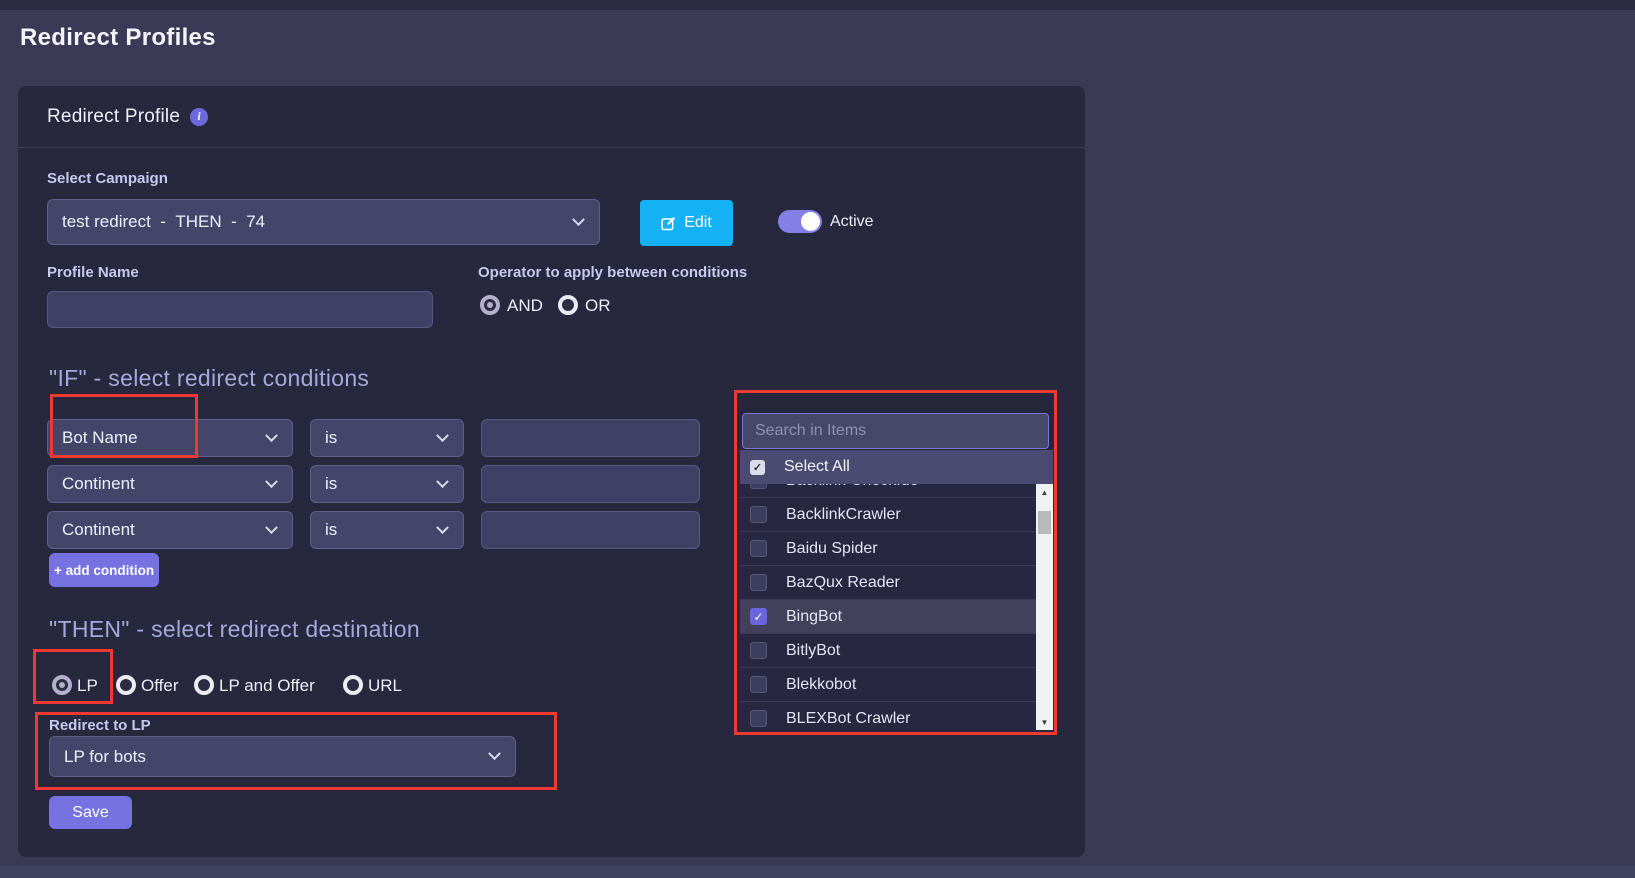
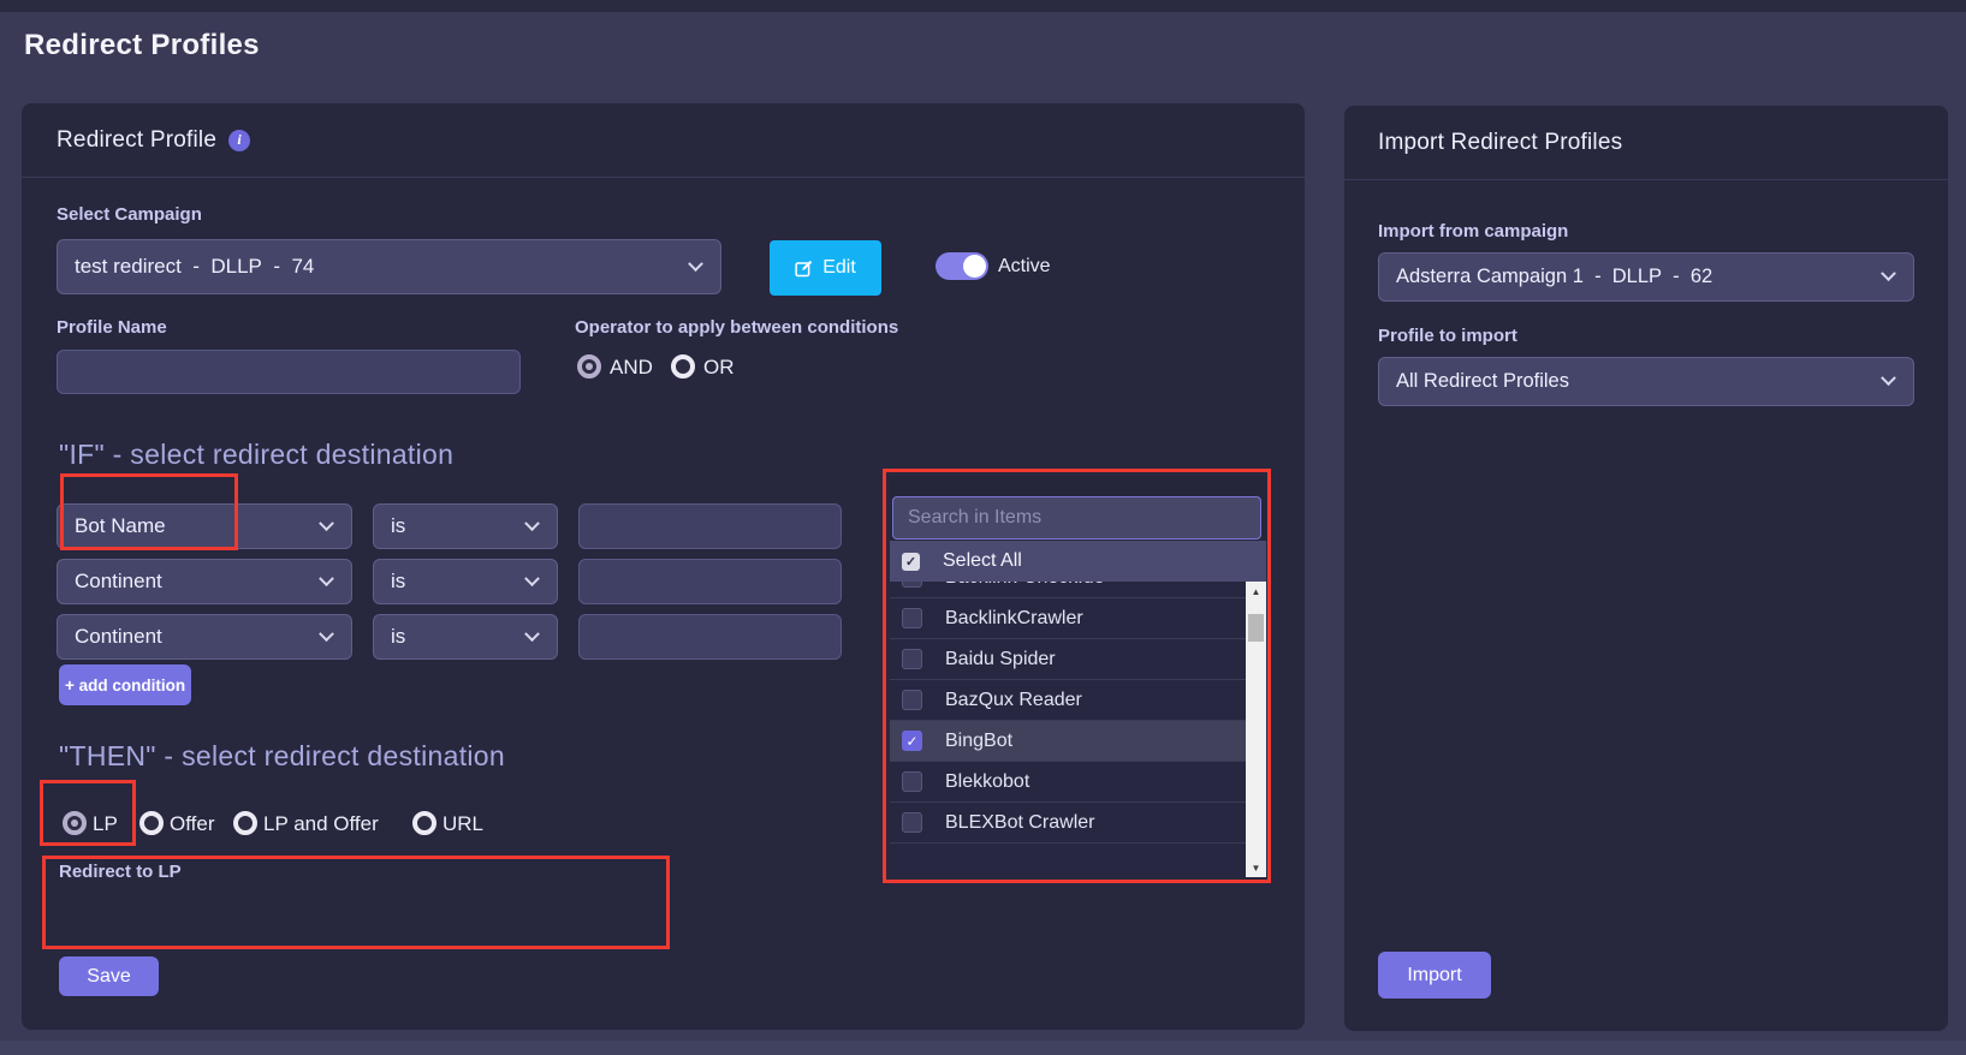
  Redirect Profiles
  Redirect Profile
  i
  Select Campaign
- test redirect - THEN - 74
+ test redirect - DLLP - 74
  Edit
  Active
  Profile Name
  Operator to apply between conditions
  AND
  OR
- "IF" - select redirect conditions
+ "IF" - select redirect destination
  Bot Name
  is
  Continent
  is
  Continent
  is
  + add condition
  "THEN" - select redirect destination
  LP
  Offer
  LP and Offer
  URL
  Redirect to LP
- LP for bots
  Save
  Search in Items
  ✓
  Select All
  BacklinkCrawler
  Baidu Spider
  BazQux Reader
  ✓
  BingBot
- BitlyBot
  Blekkobot
  BLEXBot Crawler
  ▲
  ▼
+ Import Redirect Profiles
+ Import from campaign
+ Adsterra Campaign 1 - DLLP - 62
+ Profile to import
+ All Redirect Profiles
+ Import
